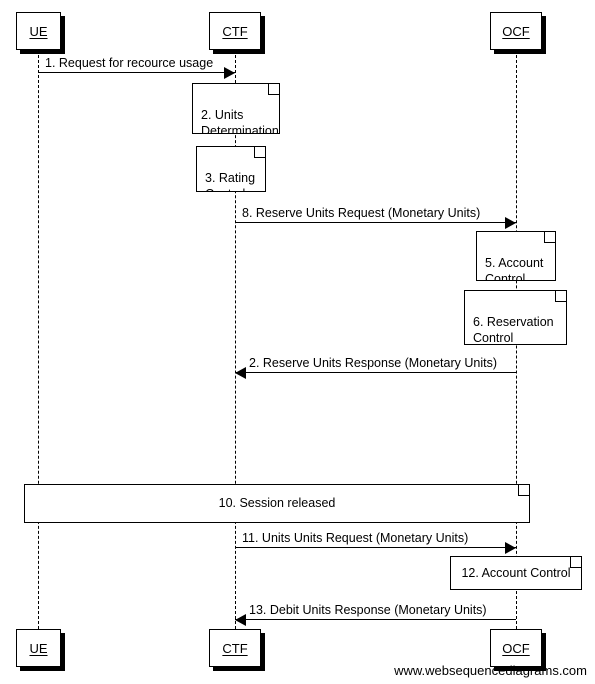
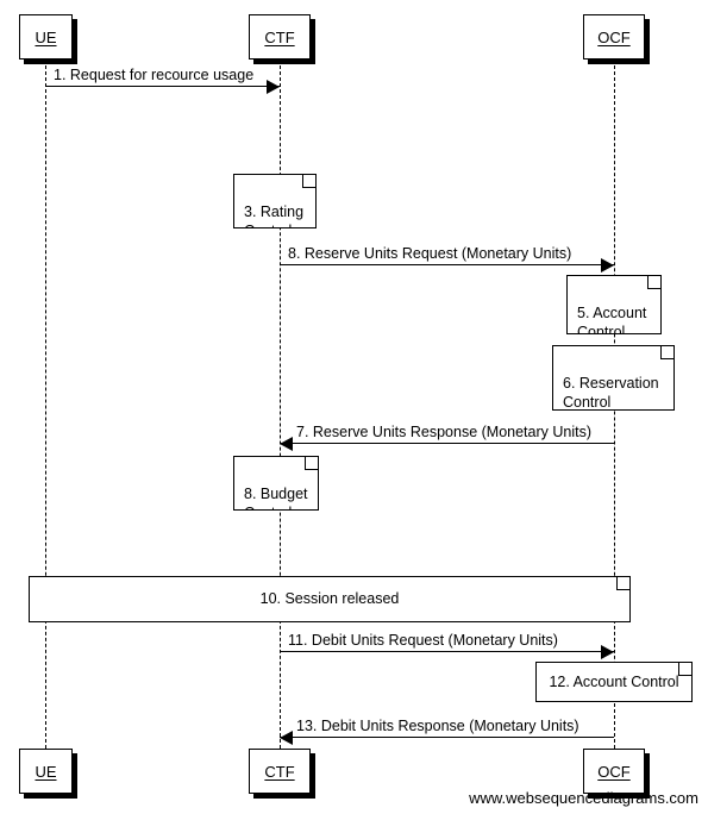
  UE
  CTF
  OCF
  UE
  CTF
  OCF
  1. Request for recource usage
  8. Reserve Units Request (Monetary Units)
- 2. Reserve Units Response (Monetary Units)
+ 7. Reserve Units Response (Monetary Units)
- 11. Units Units Request (Monetary Units)
+ 11. Debit Units Request (Monetary Units)
  13. Debit Units Response (Monetary Units)
- 2. Units
- Determination
  3. Rating
  5. Account
  Control
  6. Reservation
  Control
+ 8. Budget
  10. Session released
  12. Account Control
  www.websequencediagrams.com
